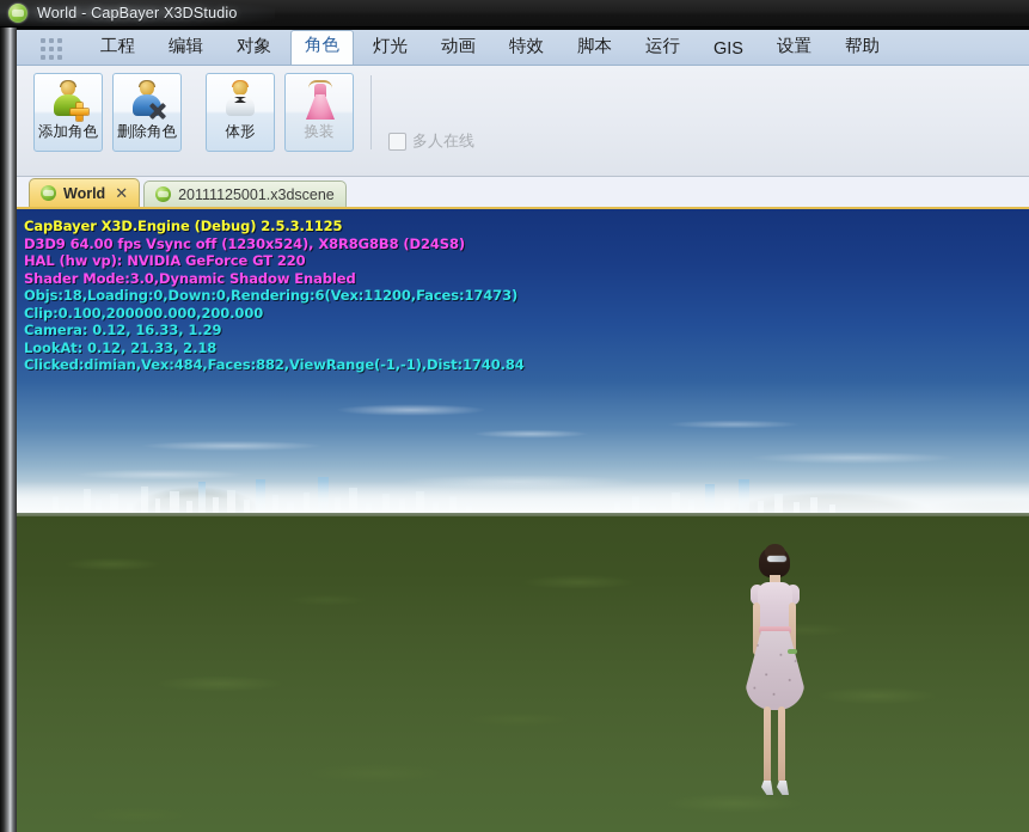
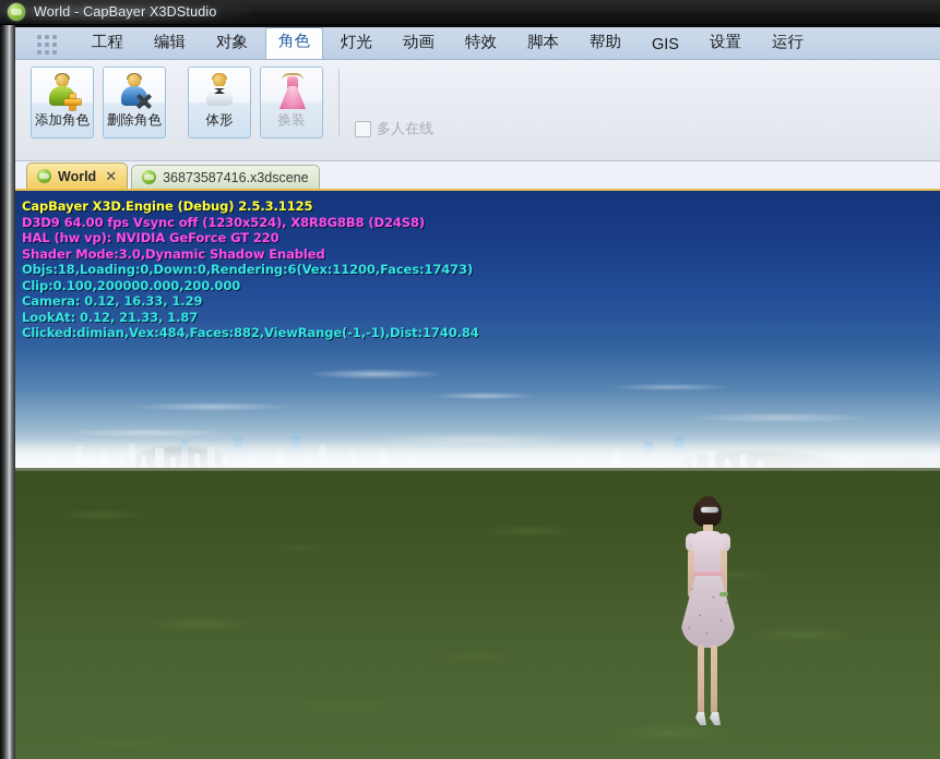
  World - CapBayer X3DStudio
  工程
  编辑
  对象
  角色
  灯光
  动画
  特效
  脚本
- 运行
+ 帮助
  GIS
  设置
- 帮助
+ 运行
  添加角色
  删除角色
  体形
  换装
  多人在线
  World
  ✕
- 20111125001.x3dscene
+ 36873587416.x3dscene
  CapBayer X3D.Engine (Debug) 2.5.3.1125
  D3D9 64.00 fps Vsync off (1230x524), X8R8G8B8 (D24S8)
  HAL (hw vp): NVIDIA GeForce GT 220
  Shader Mode:3.0,Dynamic Shadow Enabled
  Objs:18,Loading:0,Down:0,Rendering:6(Vex:11200,Faces:17473)
  Clip:0.100,200000.000,200.000
  Camera: 0.12, 16.33, 1.29
- LookAt: 0.12, 21.33, 2.18
+ LookAt: 0.12, 21.33, 1.87
  Clicked:dimian,Vex:484,Faces:882,ViewRange(-1,-1),Dist:1740.84
